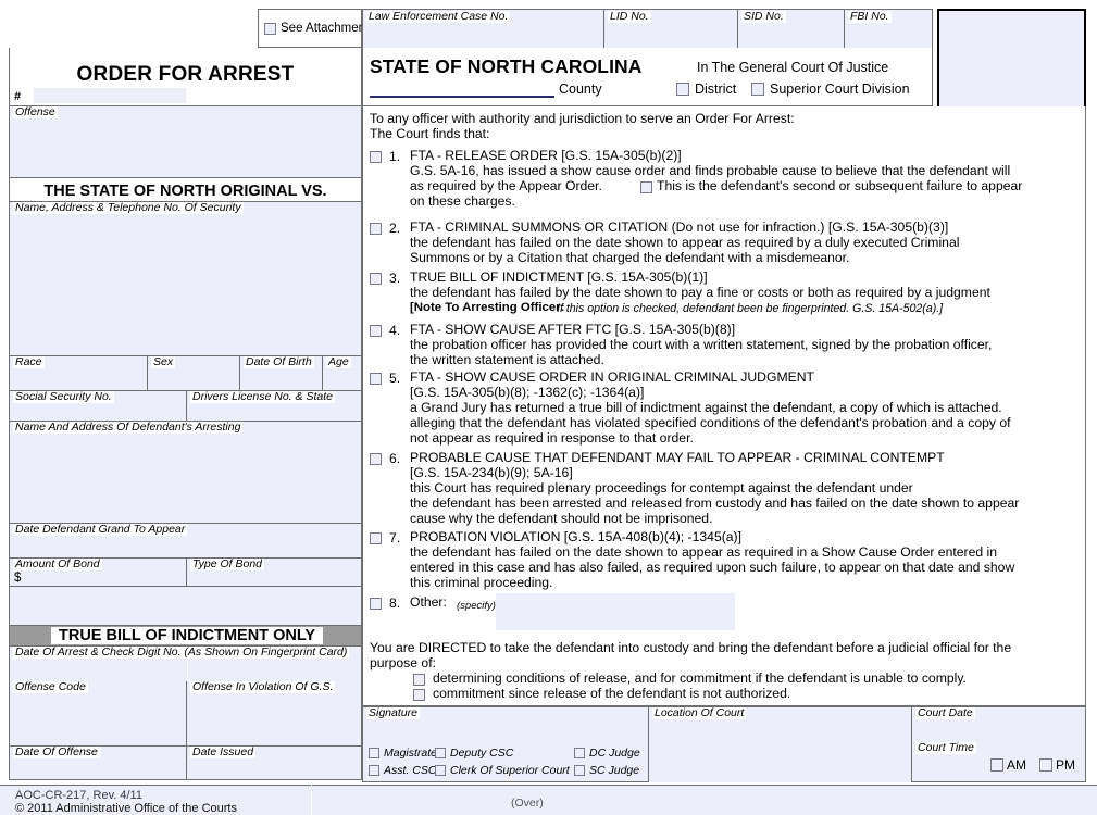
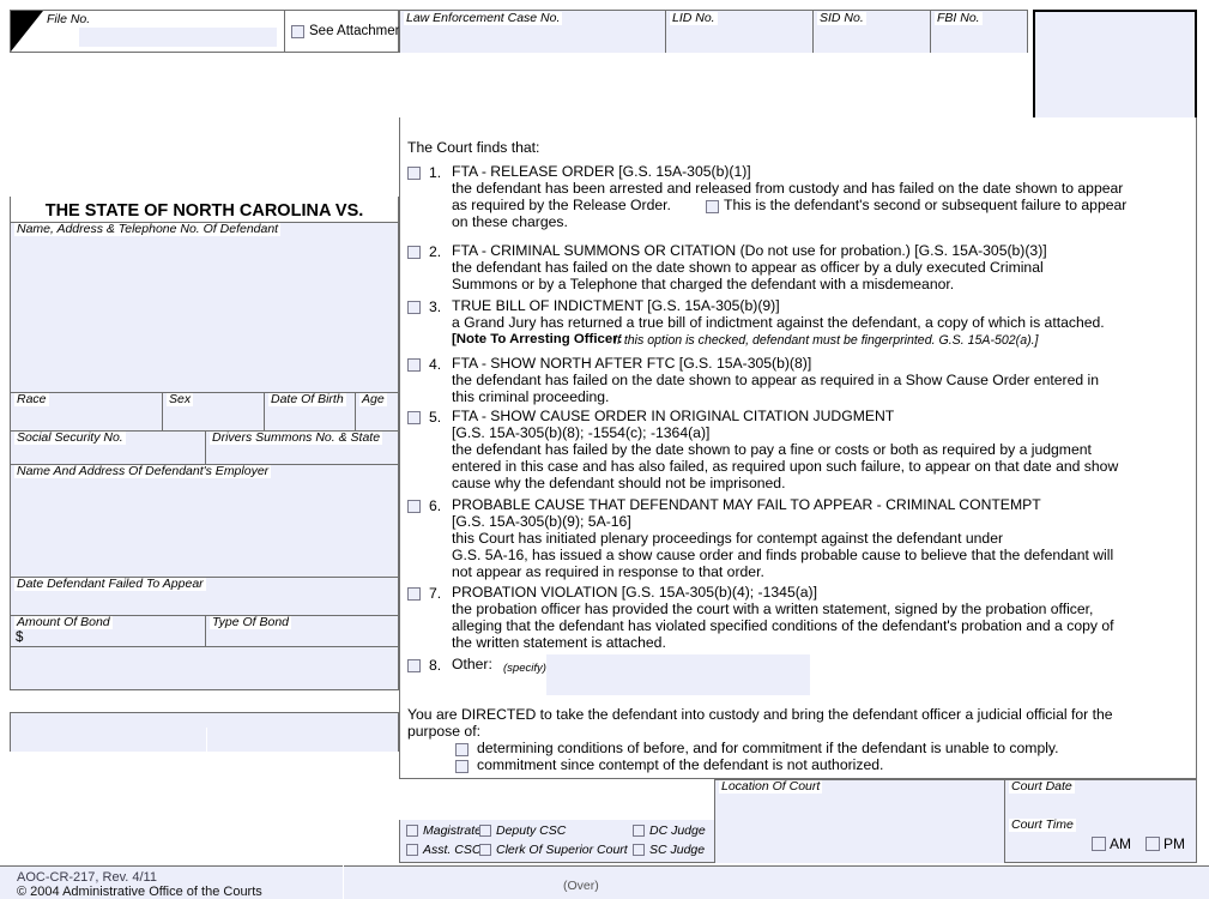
+ File No.
  See Attachme
  Law Enforcement Case No.
  LID No.
  SID No.
  FBI No.
- ORDER FOR ARREST
- #
- Offense
- THE STATE OF NORTH ORIGINAL VS.
+ THE STATE OF NORTH CAROLINA VS.
- Name, Address & Telephone No. Of Security
+ Name, Address & Telephone No. Of Defendant
  Race
  Sex
  Date Of Birth
  Age
  Social Security No.
- Drivers License No. & State
+ Drivers Summons No. & State
- Name And Address Of Defendant's Arresting
+ Name And Address Of Defendant's Employer
- Date Defendant Grand To Appear
+ Date Defendant Failed To Appear
  Amount Of Bond
  $
  Type Of Bond
- TRUE BILL OF INDICTMENT ONLY
- Date Of Arrest & Check Digit No. (As Shown On Fingerprint Card)
- Offense Code
- Offense In Violation Of G.S.
- Date Of Offense
- Date Issued
- STATE OF NORTH CAROLINA
- County
- In The General Court Of Justice
- District
- Superior Court Division
- To any officer with authority and jurisdiction to serve an Order For Arrest:
  The Court finds that:
  1.
- FTA - RELEASE ORDER [G.S. 15A-305(b)(2)]
+ FTA - RELEASE ORDER [G.S. 15A-305(b)(1)]
- G.S. 5A-16, has issued a show cause order and finds probable cause to believe that the defendant will
+ the defendant has been arrested and released from custody and has failed on the date shown to appear
- as required by the Appear Order.
+ as required by the Release Order.
  This is the defendant's second or subsequent failure to appear
  on these charges.
  2.
- FTA - CRIMINAL SUMMONS OR CITATION (Do not use for infraction.) [G.S. 15A-305(b)(3)]
+ FTA - CRIMINAL SUMMONS OR CITATION (Do not use for probation.) [G.S. 15A-305(b)(3)]
- the defendant has failed on the date shown to appear as required by a duly executed Criminal
+ the defendant has failed on the date shown to appear as officer by a duly executed Criminal
- Summons or by a Citation that charged the defendant with a misdemeanor.
+ Summons or by a Telephone that charged the defendant with a misdemeanor.
  3.
- TRUE BILL OF INDICTMENT [G.S. 15A-305(b)(1)]
+ TRUE BILL OF INDICTMENT [G.S. 15A-305(b)(9)]
- the defendant has failed by the date shown to pay a fine or costs or both as required by a judgment
+ a Grand Jury has returned a true bill of indictment against the defendant, a copy of which is attached.
  [Note To Arresting Officer:
- If this option is checked, defendant been be fingerprinted. G.S. 15A-502(a).]
+ If this option is checked, defendant must be fingerprinted. G.S. 15A-502(a).]
  4.
- FTA - SHOW CAUSE AFTER FTC [G.S. 15A-305(b)(8)]
+ FTA - SHOW NORTH AFTER FTC [G.S. 15A-305(b)(8)]
- the probation officer has provided the court with a written statement, signed by the probation officer,
+ the defendant has failed on the date shown to appear as required in a Show Cause Order entered in
- the written statement is attached.
+ this criminal proceeding.
  5.
- FTA - SHOW CAUSE ORDER IN ORIGINAL CRIMINAL JUDGMENT
+ FTA - SHOW CAUSE ORDER IN ORIGINAL CITATION JUDGMENT
- [G.S. 15A-305(b)(8); -1362(c); -1364(a)]
+ [G.S. 15A-305(b)(8); -1554(c); -1364(a)]
- a Grand Jury has returned a true bill of indictment against the defendant, a copy of which is attached.
+ the defendant has failed by the date shown to pay a fine or costs or both as required by a judgment
- alleging that the defendant has violated specified conditions of the defendant's probation and a copy of
+ entered in this case and has also failed, as required upon such failure, to appear on that date and show
- not appear as required in response to that order.
+ cause why the defendant should not be imprisoned.
  6.
  PROBABLE CAUSE THAT DEFENDANT MAY FAIL TO APPEAR - CRIMINAL CONTEMPT
- [G.S. 15A-234(b)(9); 5A-16]
+ [G.S. 15A-305(b)(9); 5A-16]
- this Court has required plenary proceedings for contempt against the defendant under
+ this Court has initiated plenary proceedings for contempt against the defendant under
- the defendant has been arrested and released from custody and has failed on the date shown to appear
+ G.S. 5A-16, has issued a show cause order and finds probable cause to believe that the defendant will
- cause why the defendant should not be imprisoned.
+ not appear as required in response to that order.
  7.
- PROBATION VIOLATION [G.S. 15A-408(b)(4); -1345(a)]
+ PROBATION VIOLATION [G.S. 15A-305(b)(4); -1345(a)]
- the defendant has failed on the date shown to appear as required in a Show Cause Order entered in
+ the probation officer has provided the court with a written statement, signed by the probation officer,
- entered in this case and has also failed, as required upon such failure, to appear on that date and show
+ alleging that the defendant has violated specified conditions of the defendant's probation and a copy of
- this criminal proceeding.
+ the written statement is attached.
  8.
  Other:
  (specify)
- You are DIRECTED to take the defendant into custody and bring the defendant before a judicial official for the
+ You are DIRECTED to take the defendant into custody and bring the defendant officer a judicial official for the
  purpose of:
- determining conditions of release, and for commitment if the defendant is unable to comply.
+ determining conditions of before, and for commitment if the defendant is unable to comply.
- commitment since release of the defendant is not authorized.
+ commitment since contempt of the defendant is not authorized.
- Signature
  Magistrat
  Asst. CSC
  Deputy CSC
  Clerk Of Superior Court
  DC Judge
  SC Judge
  Location Of Court
  Court Date
  Court Time
  AM
  PM
  AOC-CR-217, Rev. 4/11
- © 2011 Administrative Office of the Courts
+ © 2004 Administrative Office of the Courts
  (Over)
